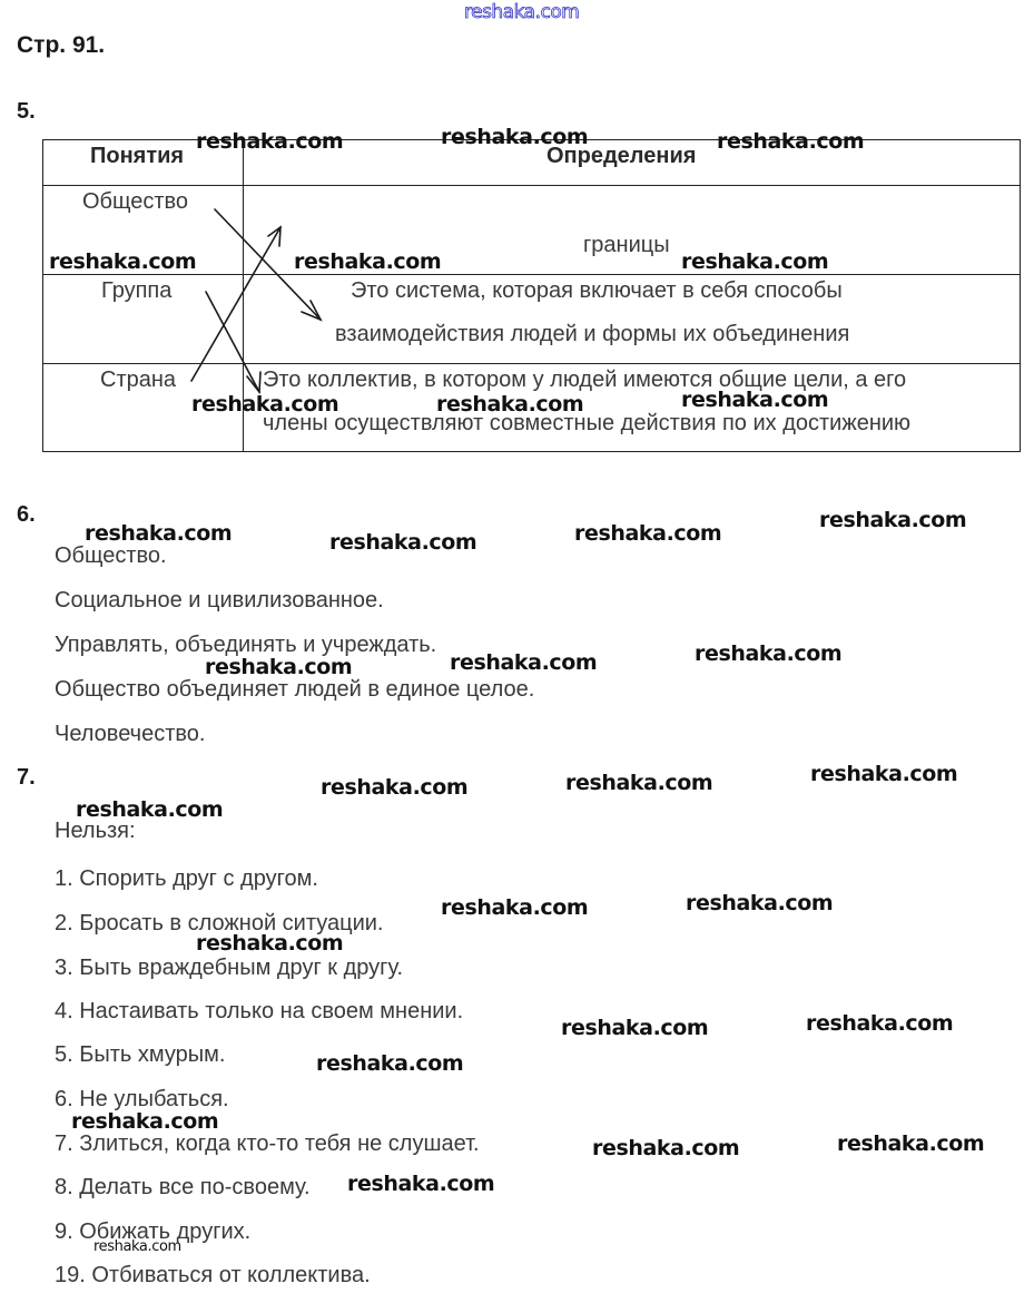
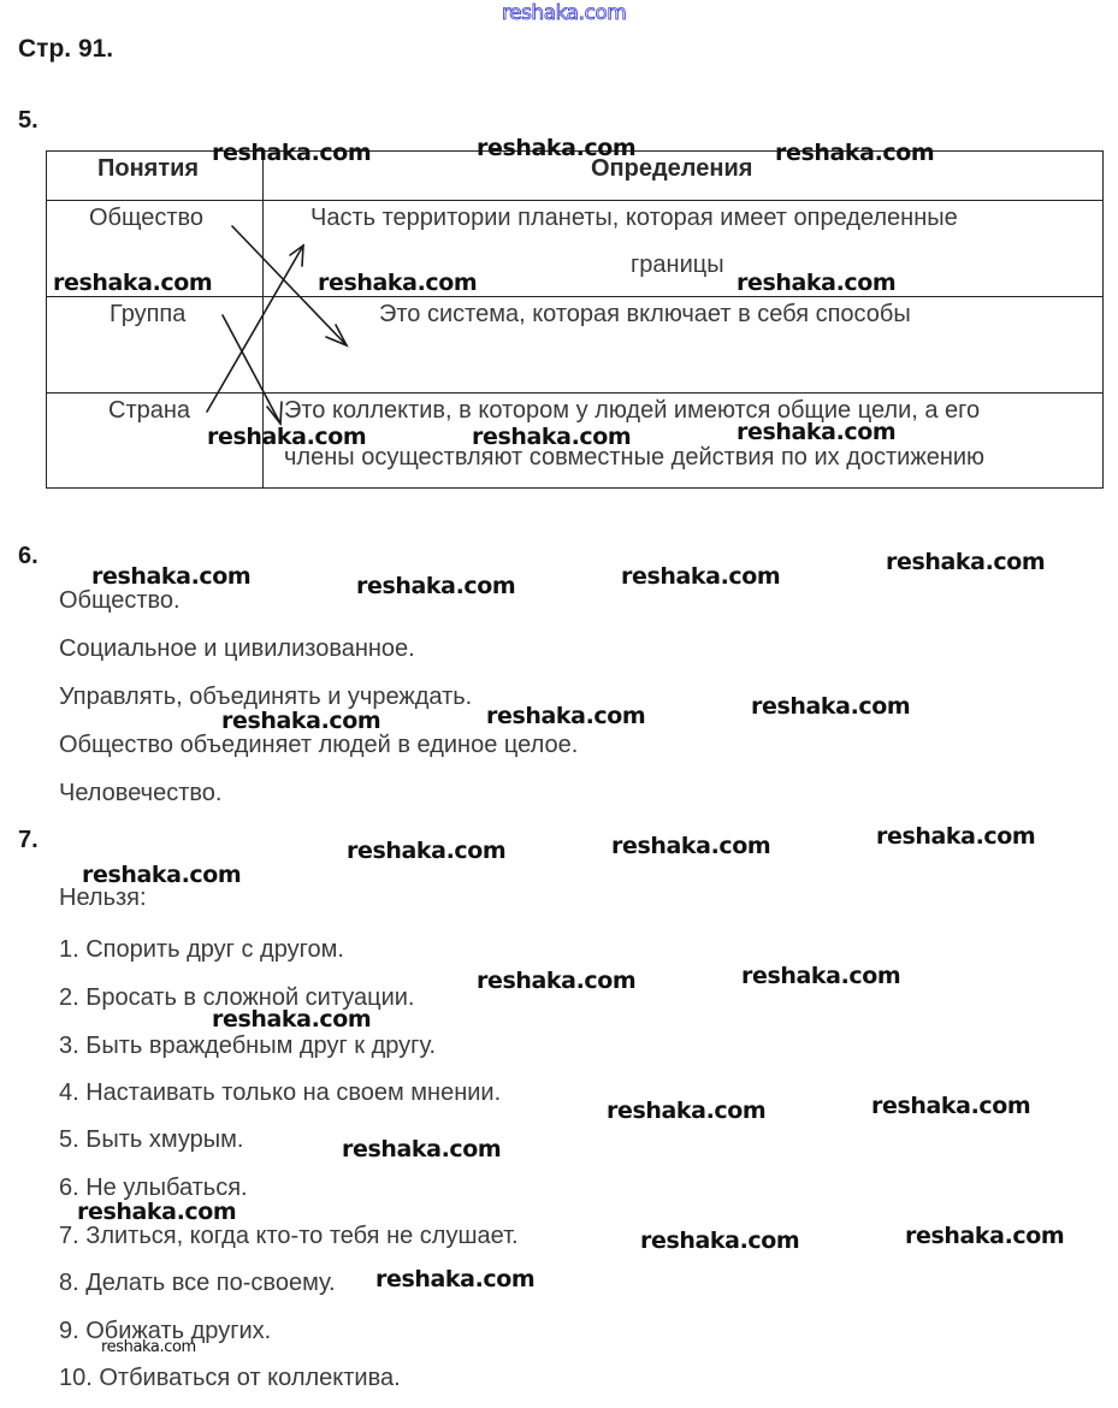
  reshaka.com
  Стр. 91.
  5.
  Понятия
  Определения
  Общество
  Группа
  Страна
+ Часть территории планеты, которая имеет определенные
  границы
  Это система, которая включает в себя способы
- взаимодействия людей и формы их объединения
  Это коллектив, в котором у людей имеются общие цели, а его
  члены осуществляют совместные действия по их достижению
  6.
  Общество.
  Социальное и цивилизованное.
  Управлять, объединять и учреждать.
  Общество объединяет людей в единое целое.
  Человечество.
  7.
  Нельзя:
  1. Спорить друг с другом.
  2. Бросать в сложной ситуации.
  3. Быть враждебным друг к другу.
  4. Настаивать только на своем мнении.
  5. Быть хмурым.
  6. Не улыбаться.
  7. Злиться, когда кто-то тебя не слушает.
  8. Делать все по-своему.
  9. Обижать других.
- 19. Отбиваться от коллектива.
+ 10. Отбиваться от коллектива.
  reshaka.com
  reshaka.com
  reshaka.com
  reshaka.com
  reshaka.com
  reshaka.com
  reshaka.com
  reshaka.com
  reshaka.com
  reshaka.com
  reshaka.com
  reshaka.com
  reshaka.com
  reshaka.com
  reshaka.com
  reshaka.com
  reshaka.com
  reshaka.com
  reshaka.com
  reshaka.com
  reshaka.com
  reshaka.com
  reshaka.com
  reshaka.com
  reshaka.com
  reshaka.com
  reshaka.com
  reshaka.com
  reshaka.com
  reshaka.com
  reshaka.com
